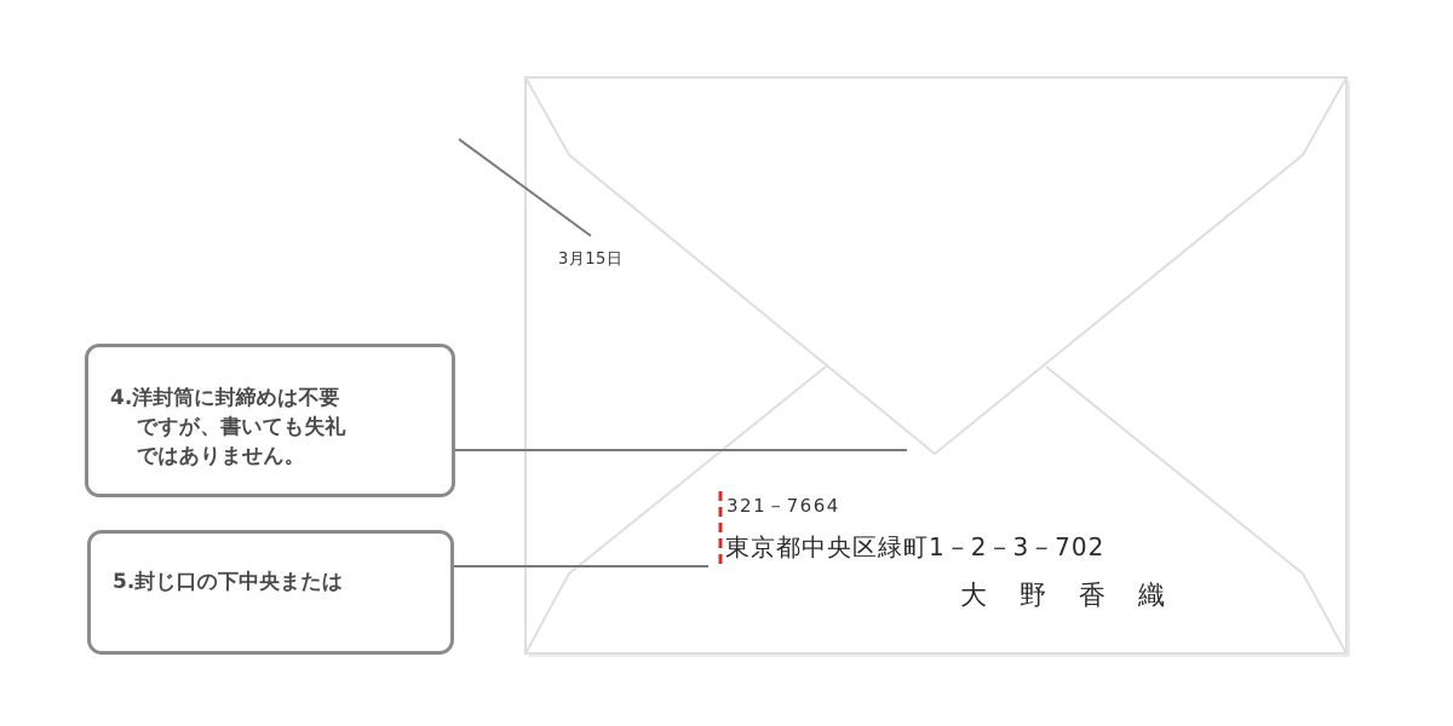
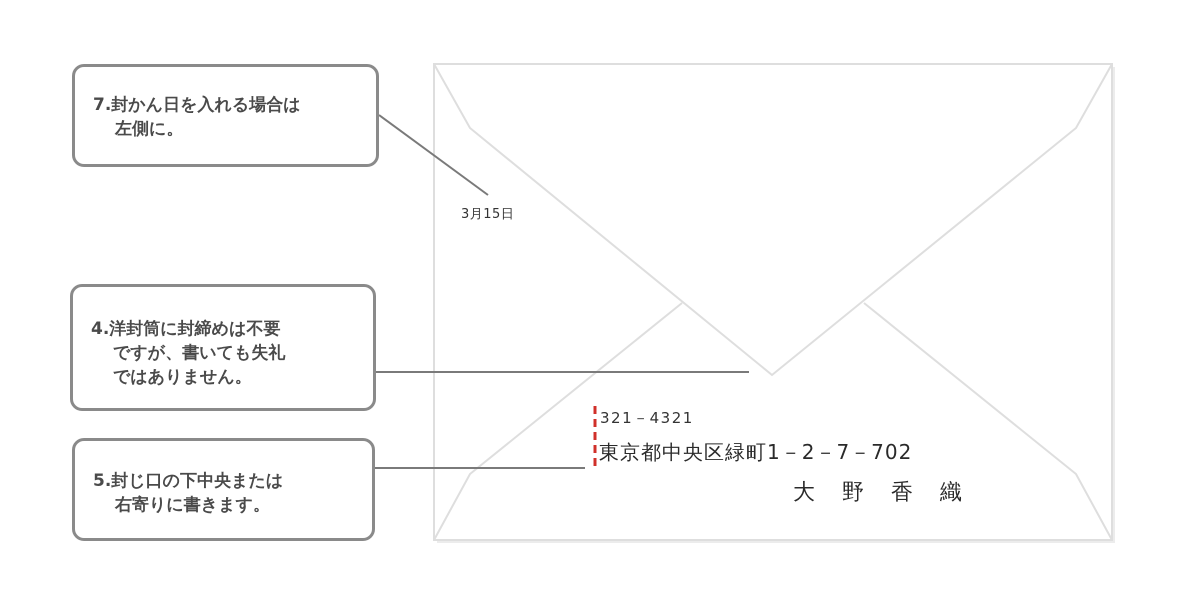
+ 7.封かん日を入れる場合は
+ 左側に。
  4.洋封筒に封締めは不要
  ですが、書いても失礼
  ではありません。
  5.封じ口の下中央または
+ 右寄りに書きます。
  3月15日
- 321－7664
+ 321－4321
- 東京都中央区緑町1－2－3－702
+ 東京都中央区緑町1－2－7－702
  大 野 香 織
